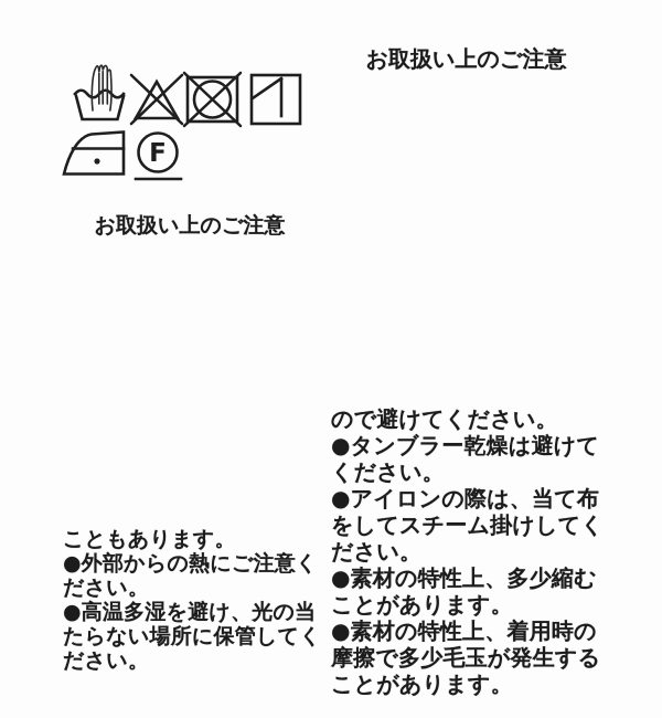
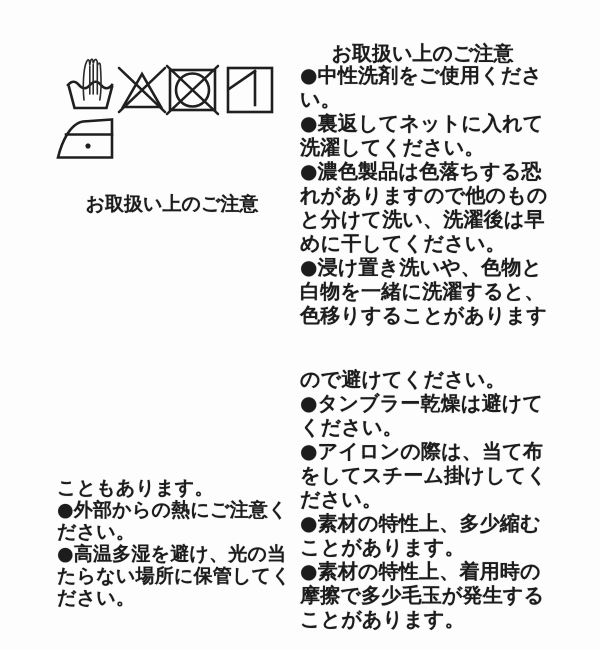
- F
  お取扱い上のご注意
  こともあります。
  ●外部からの熱にご注意く
  ださい。
  ●高温多湿を避け、光の当
  たらない場所に保管してく
  ださい。
  お取扱い上のご注意
+ ●中性洗剤をご使用くださ
+ い。
+ ●裏返してネットに入れて
+ 洗濯してください。
+ ●濃色製品は色落ちする恐
+ れがありますので他のもの
+ と分けて洗い、洗濯後は早
+ めに干してください。
+ ●浸け置き洗いや、色物と
+ 白物を一緒に洗濯すると、
+ 色移りすることがあります
  ので避けてください。
  ●タンブラー乾燥は避けて
  ください。
  ●アイロンの際は、当て布
  をしてスチーム掛けしてく
  ださい。
  ●素材の特性上、多少縮む
  ことがあります。
  ●素材の特性上、着用時の
  摩擦で多少毛玉が発生する
  ことがあります。
